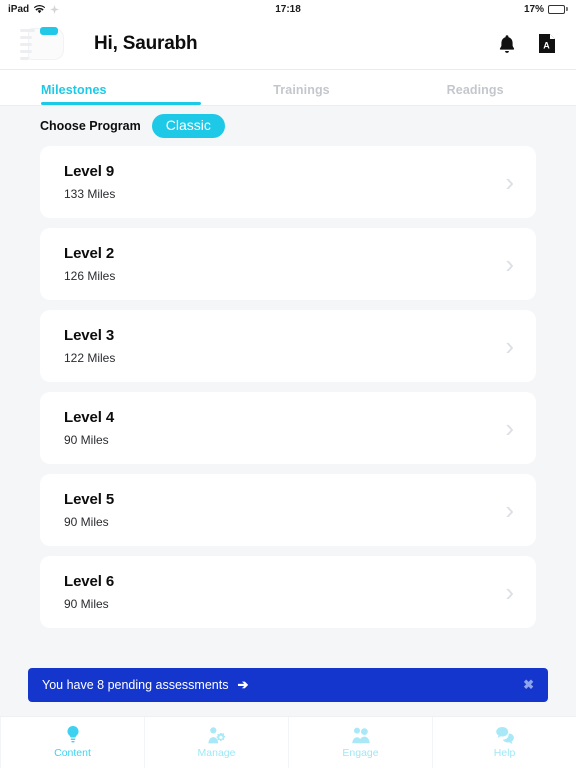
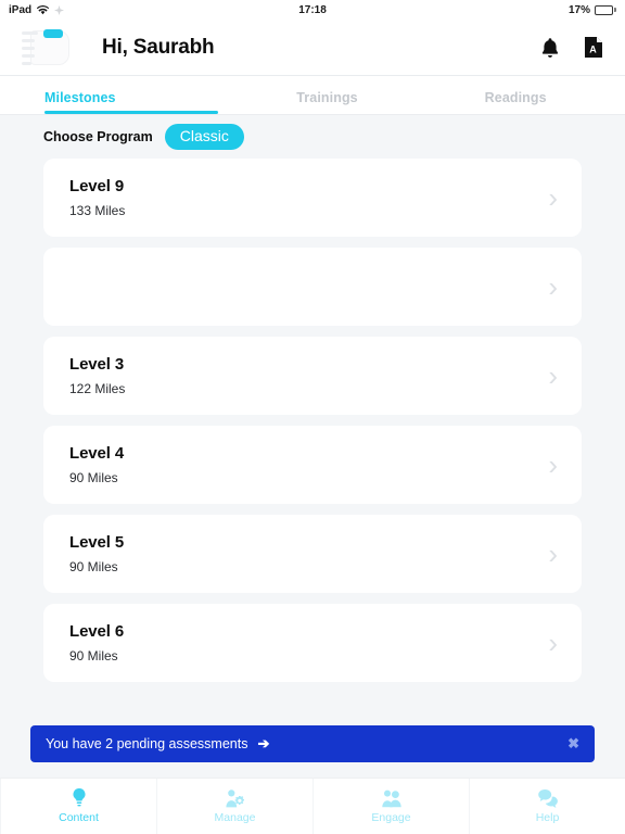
  iPad
  17:18
  17%
  Hi, Saurabh
  A
  Milestones
  Trainings
  Readings
  Choose Program
  Classic
  Level 9
  133 Miles
  ›
- Level 2
- 126 Miles
  ›
  Level 3
  122 Miles
  ›
  Level 4
  90 Miles
  ›
  Level 5
  90 Miles
  ›
  Level 6
  90 Miles
  ›
- You have 8 pending assessments
+ You have 2 pending assessments
  ➔
  ✖
  Content
  Manage
  Engage
  Help
